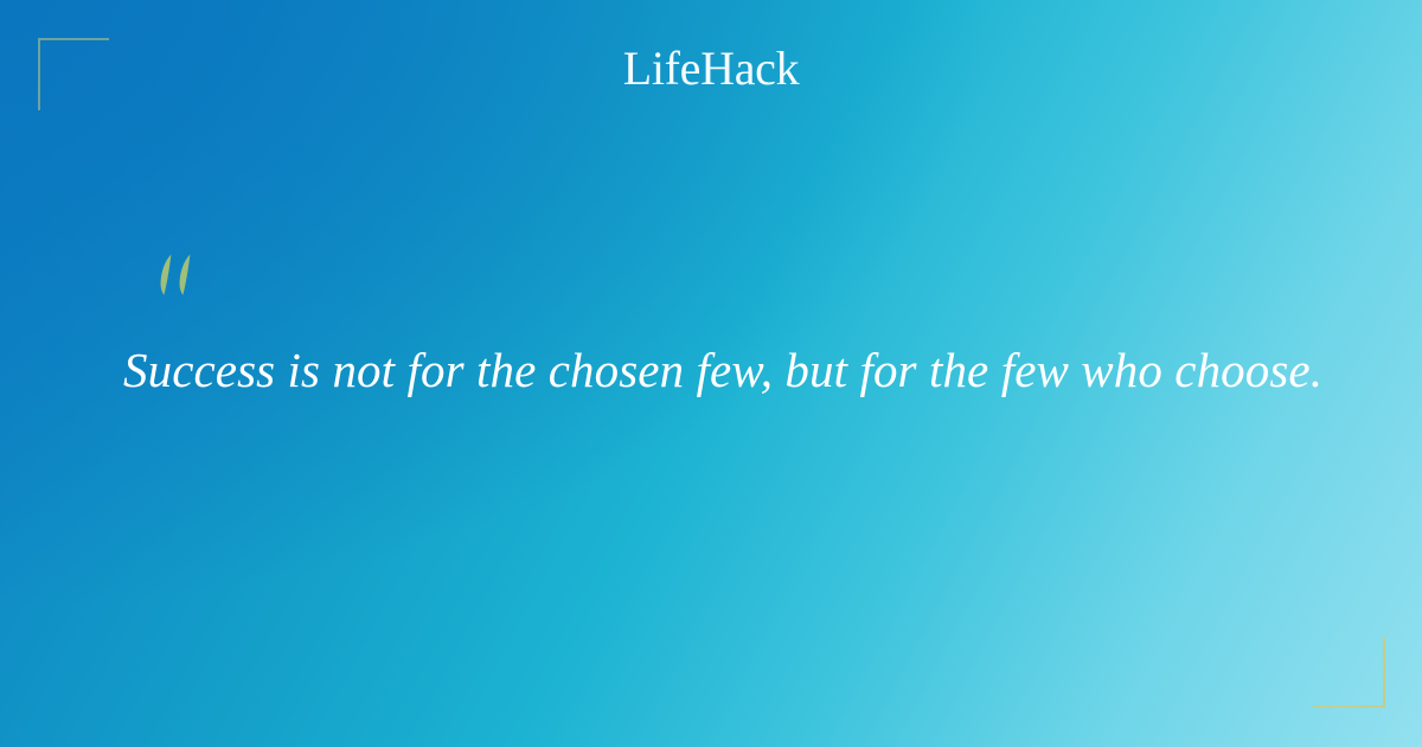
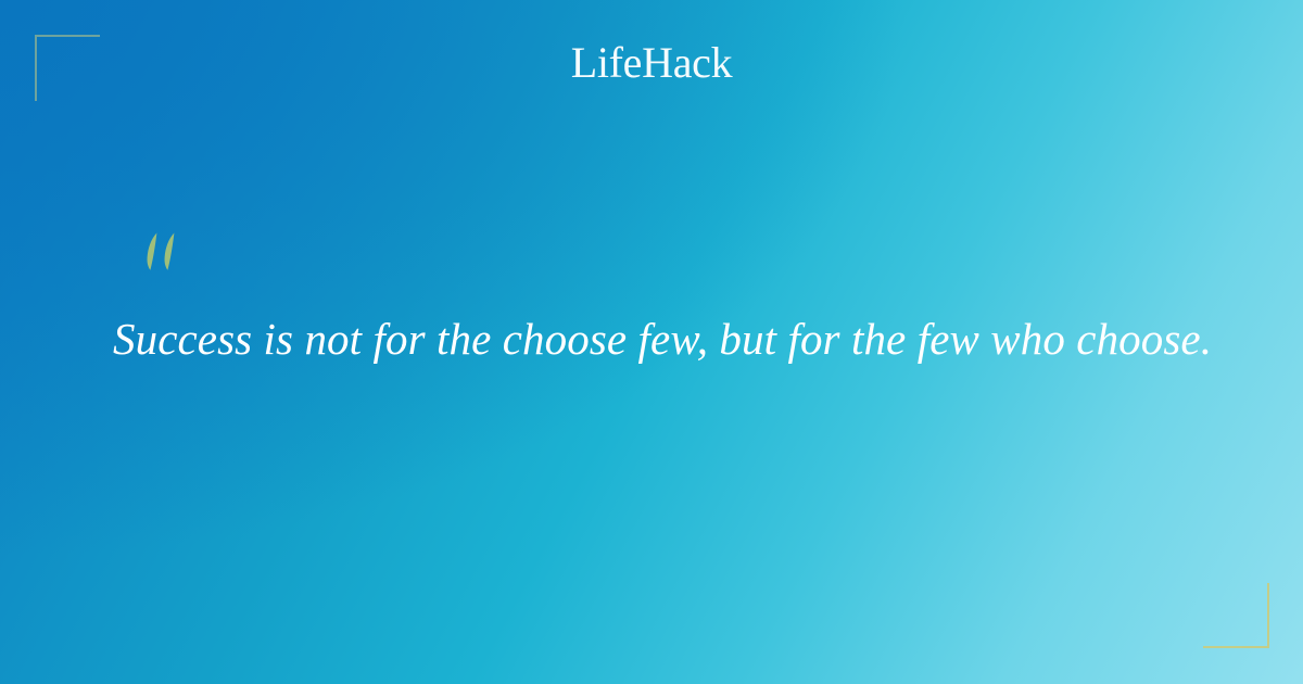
  LifeHack
- Success is not for the chosen few, but for the few who choose.
+ Success is not for the choose few, but for the few who choose.
